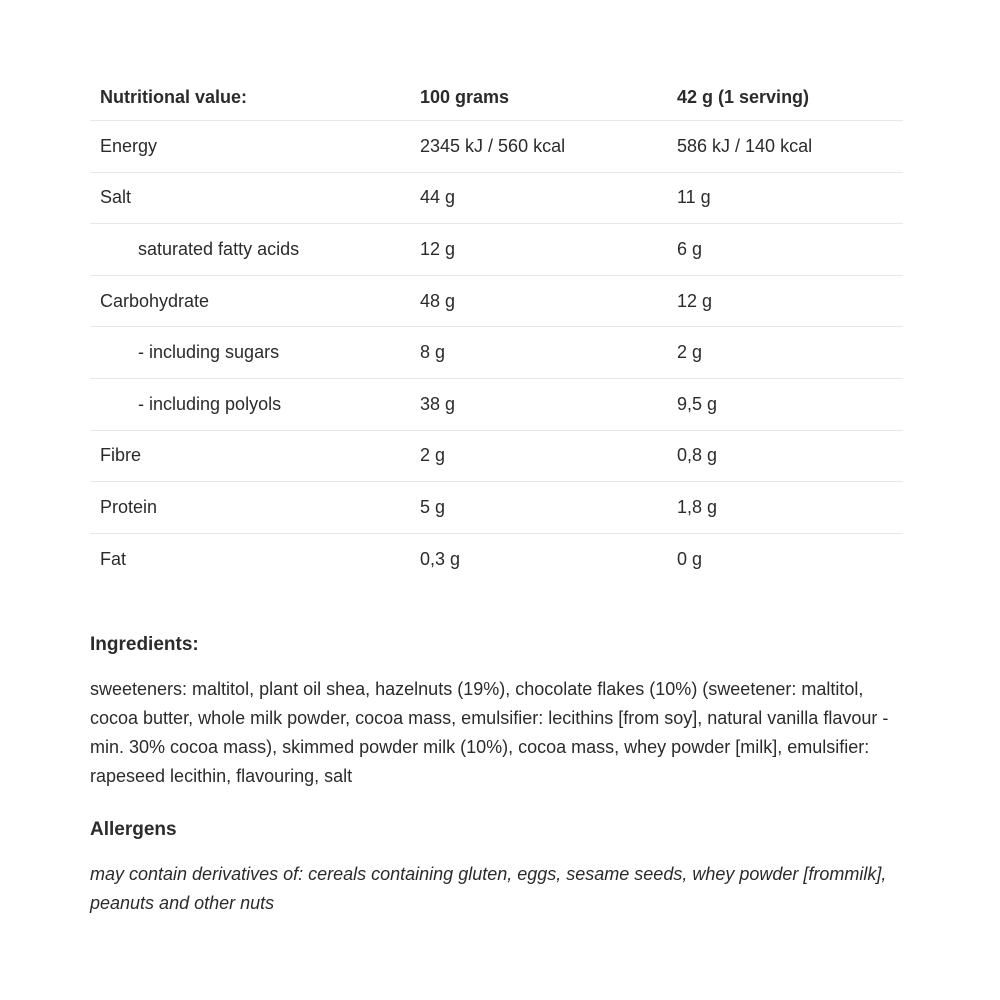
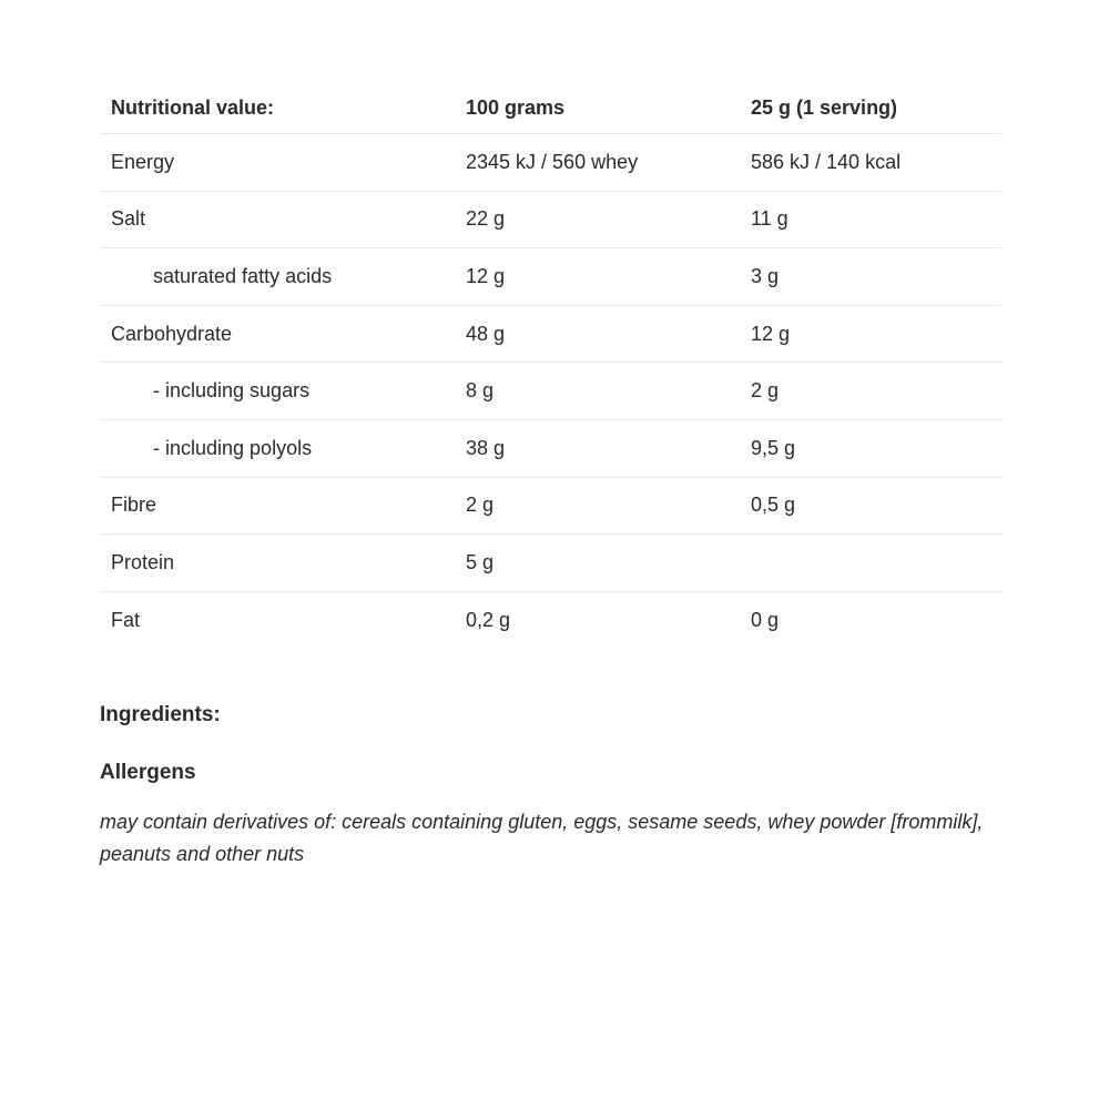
  Nutritional value:
  100 grams
- 42 g (1 serving)
+ 25 g (1 serving)
  Energy
- 2345 kJ / 560 kcal
+ 2345 kJ / 560 whey
  586 kJ / 140 kcal
  Salt
- 44 g
+ 22 g
  11 g
  saturated fatty acids
  12 g
- 6 g
+ 3 g
  Carbohydrate
  48 g
  12 g
  - including sugars
  8 g
  2 g
  - including polyols
  38 g
  9,5 g
  Fibre
  2 g
- 0,8 g
+ 0,5 g
  Protein
  5 g
- 1,8 g
  Fat
- 0,3 g
+ 0,2 g
  0 g
  Ingredients:
- sweeteners: maltitol, plant oil shea, hazelnuts (19%), chocolate flakes (10%) (sweetener: maltitol, cocoa butter, whole milk powder, cocoa mass, emulsifier: lecithins [from soy], natural vanilla flavour - min. 30% cocoa mass), skimmed powder milk (10%), cocoa mass, whey powder [milk], emulsifier: rapeseed lecithin, flavouring, salt
  Allergens
  may contain derivatives of: cereals containing gluten, eggs, sesame seeds, whey powder [frommilk], peanuts and other nuts
